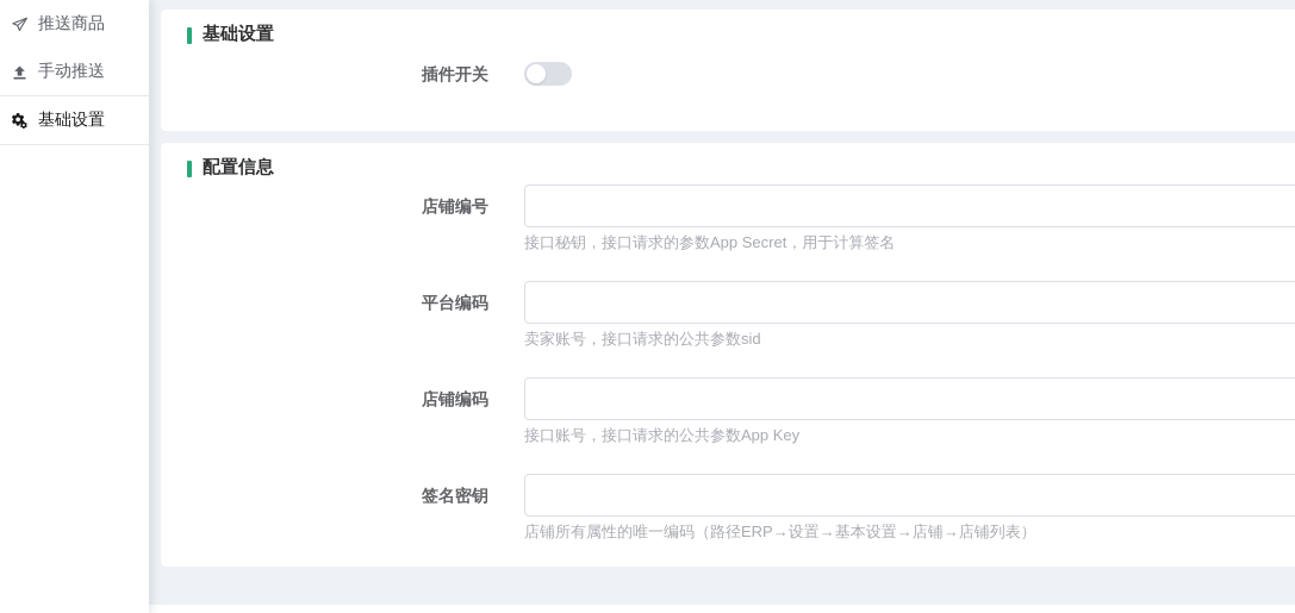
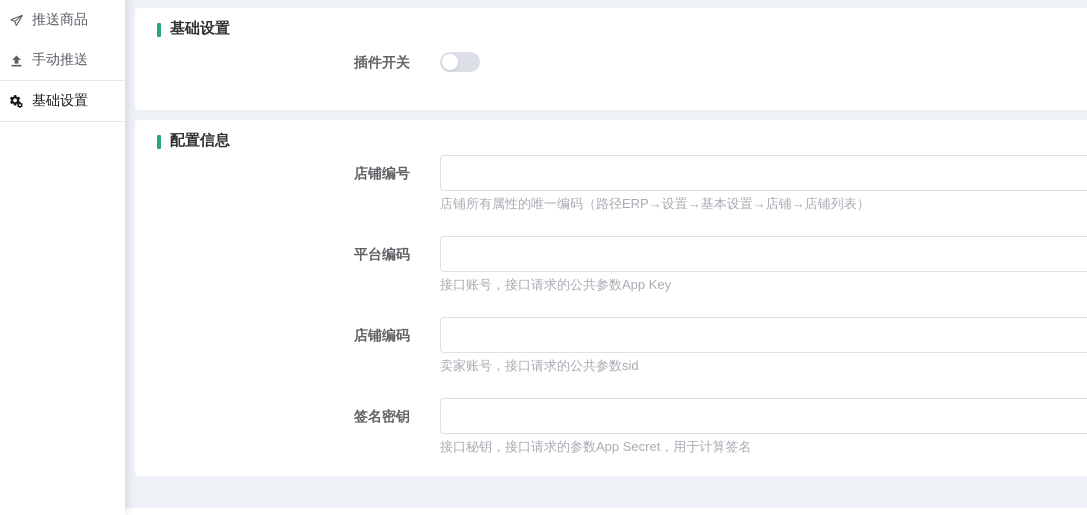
  推送商品
  手动推送
  基础设置
  基础设置
  插件开关
  配置信息
  店铺编号
- 接口秘钥，接口请求的参数App Secret，用于计算签名
+ 店铺所有属性的唯一编码（路径ERP→设置→基本设置→店铺→店铺列表）
  平台编码
- 卖家账号，接口请求的公共参数sid
+ 接口账号，接口请求的公共参数App Key
  店铺编码
- 接口账号，接口请求的公共参数App Key
+ 卖家账号，接口请求的公共参数sid
  签名密钥
- 店铺所有属性的唯一编码（路径ERP→设置→基本设置→店铺→店铺列表）
+ 接口秘钥，接口请求的参数App Secret，用于计算签名
